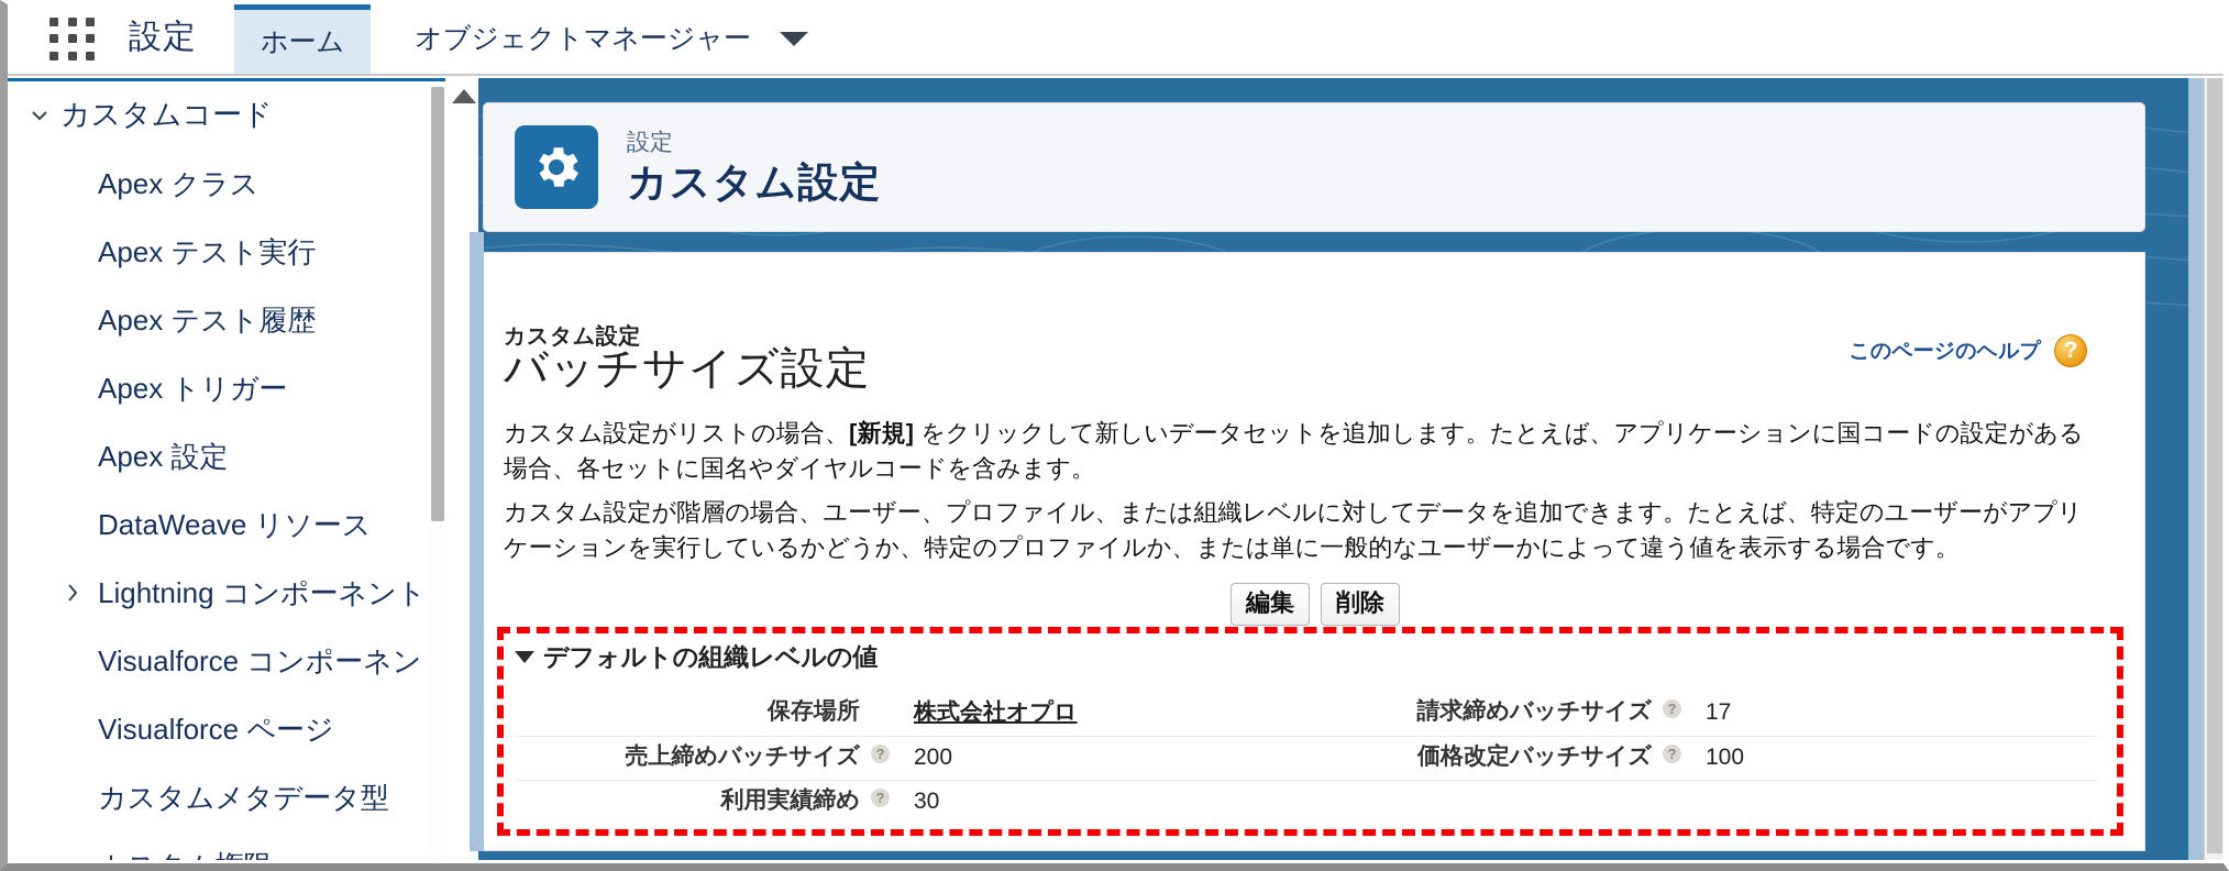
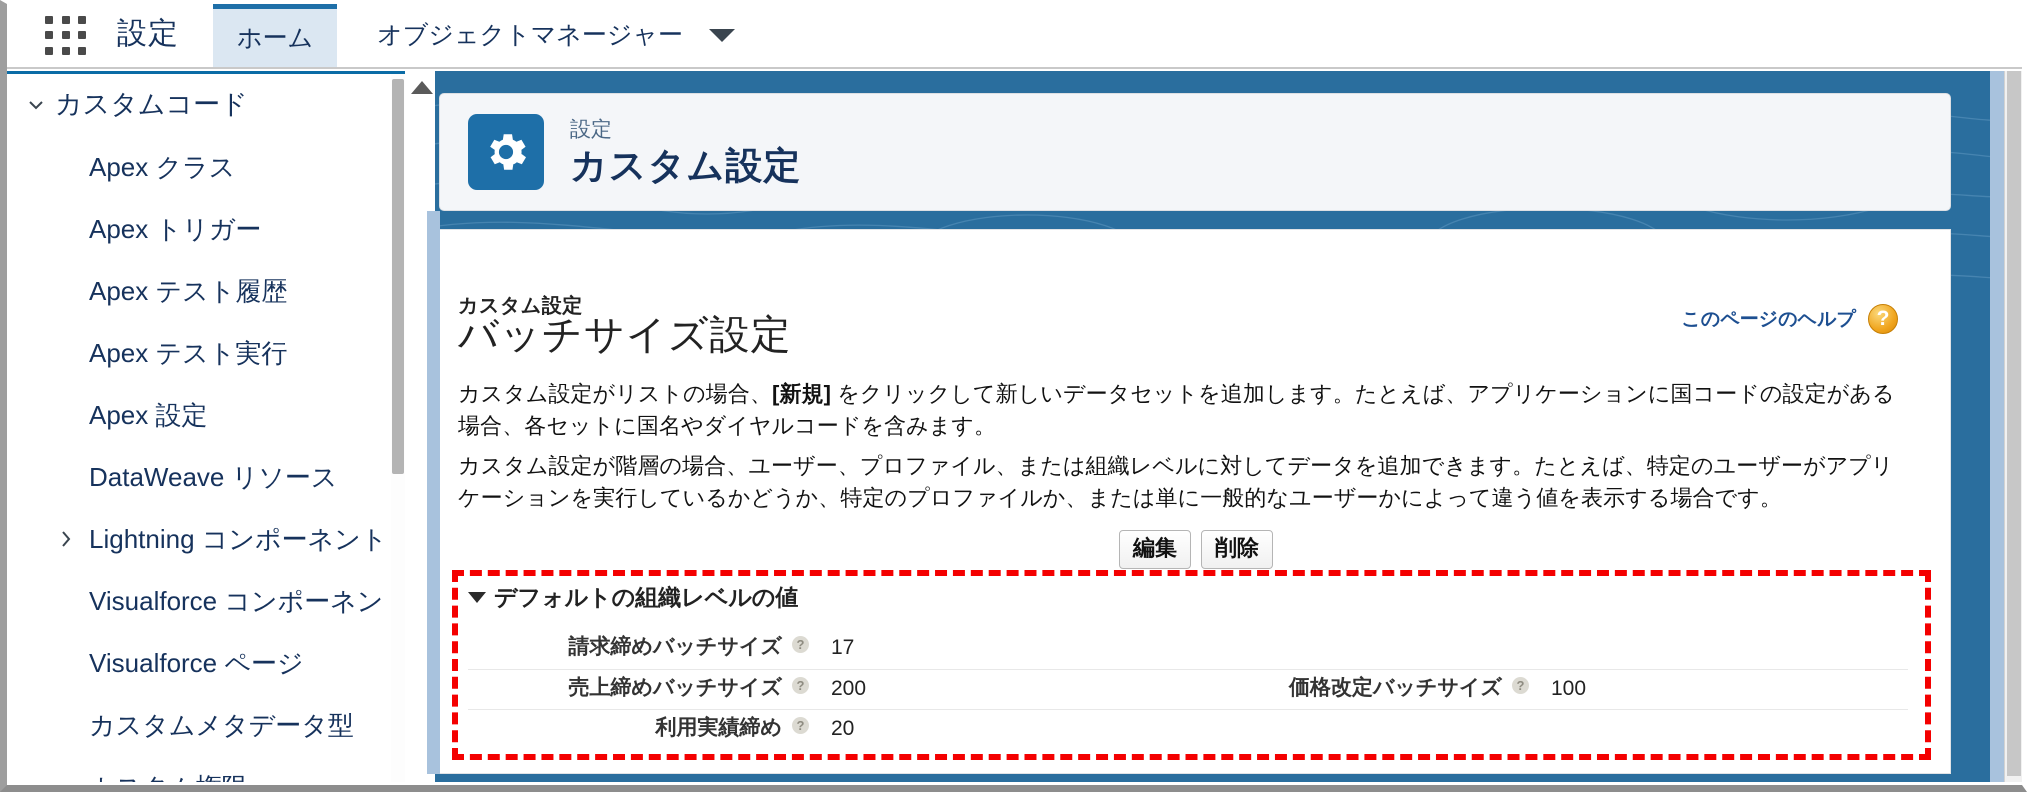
  設定
  ホーム
  オブジェクトマネージャー
  カスタムコード
  Apex クラス
- Apex テスト実行
+ Apex トリガー
  Apex テスト履歴
- Apex トリガー
+ Apex テスト実行
  Apex 設定
  DataWeave リソース
  Lightning コンポーネント
  Visualforce コンポーネン
  Visualforce ページ
  カスタムメタデータ型
  設定
  カスタム設定
  カスタム設定
  バッチサイズ設定
  このページのヘルプ
  ?
  カスタム設定がリストの場合、[新規] をクリックして新しいデータセットを追加します。たとえば、アプリケーションに国コードの設定がある場合、各セットに国名やダイヤルコードを含みます。
  カスタム設定が階層の場合、ユーザー、プロファイル、または組織レベルに対してデータを追加できます。たとえば、特定のユーザーがアプリケーションを実行しているかどうか、特定のプロファイルか、または単に一般的なユーザーかによって違う値を表示する場合です。
  編集
  削除
  デフォルトの組織レベルの値
- 保存場所
- 株式会社オプロ
  請求締めバッチサイズ
  ?
  17
  売上締めバッチサイズ
  ?
  200
  価格改定バッチサイズ
  ?
  100
  利用実績締め
  ?
- 30
+ 20
